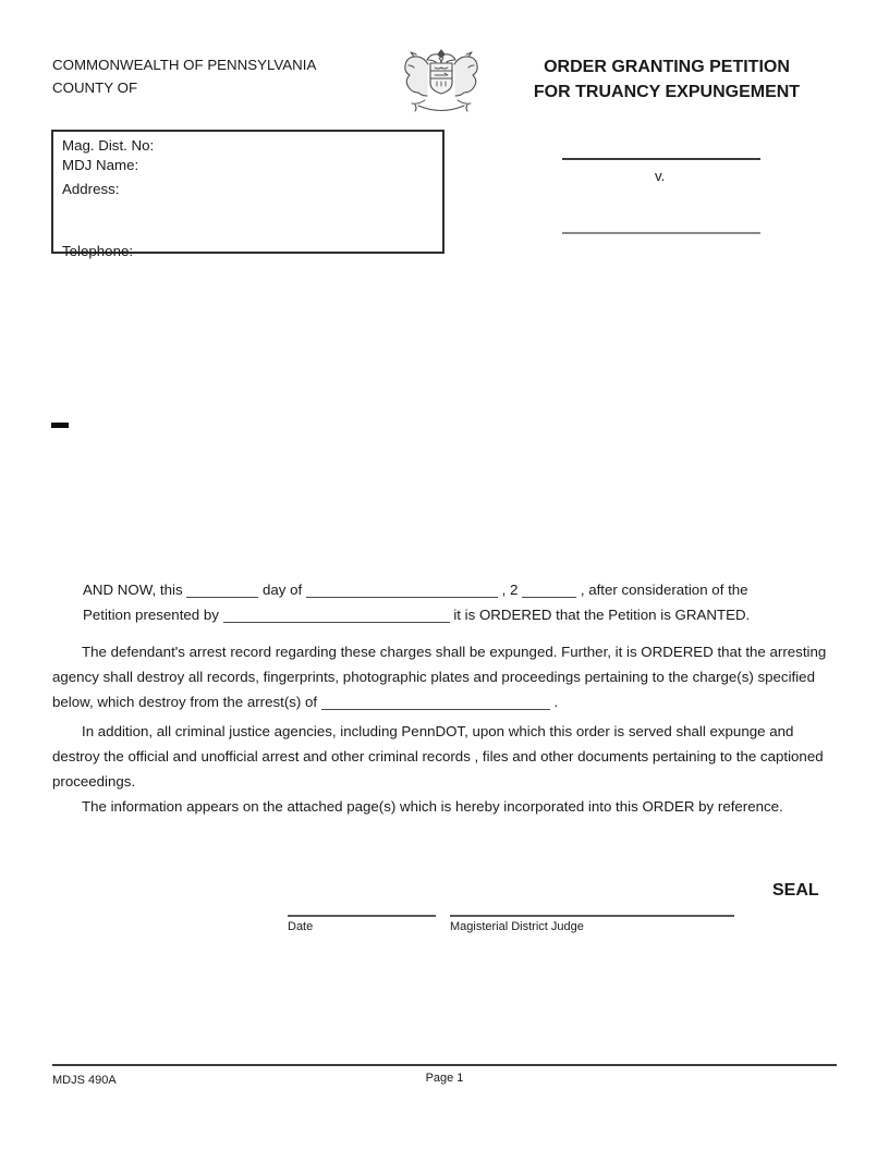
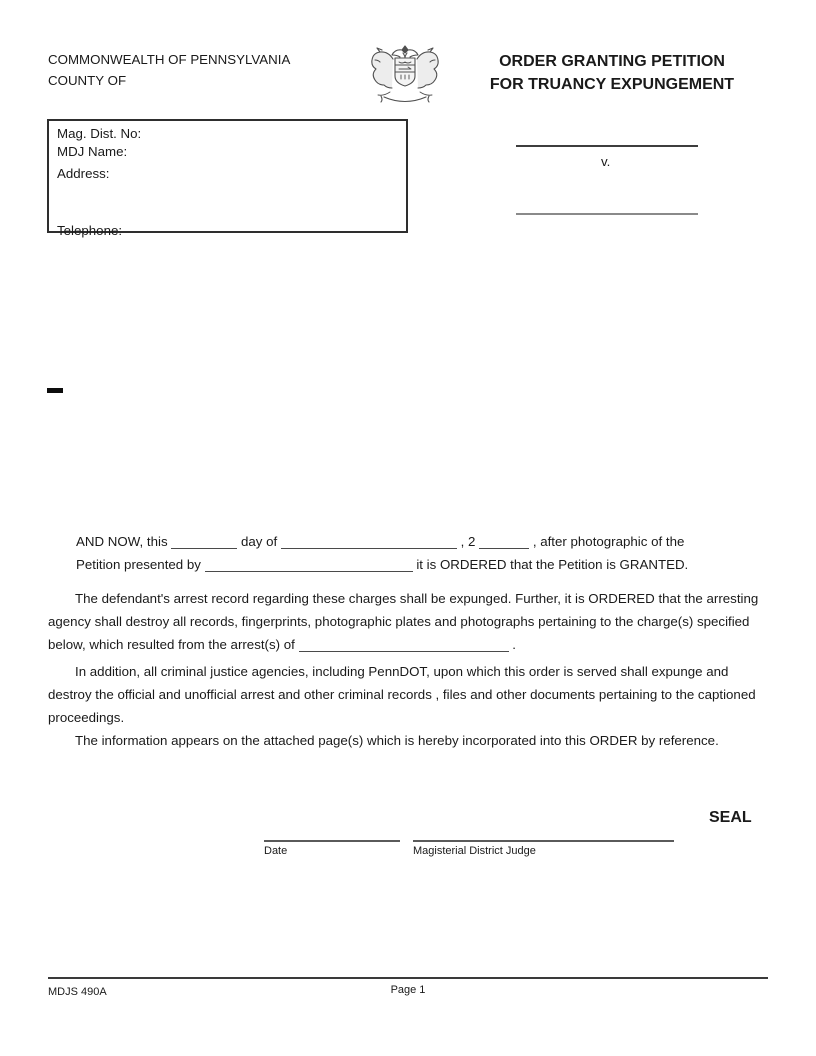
  COMMONWEALTH OF PENNSYLVANIA
  COUNTY OF
  ORDER GRANTING PETITION
  FOR TRUANCY EXPUNGEMENT
  Mag. Dist. No:
  MDJ Name:
  Address:
  Telephone:
  v.
- AND NOW, this day of , 2 , after consideration of the
+ AND NOW, this day of , 2 , after photographic of the
  Petition presented by it is ORDERED that the Petition is GRANTED.
  The defendant's arrest record regarding these charges shall be expunged. Further, it is ORDERED that the arresting
- agency shall destroy all records, fingerprints, photographic plates and proceedings pertaining to the charge(s) specified
+ agency shall destroy all records, fingerprints, photographic plates and photographs pertaining to the charge(s) specified
- below, which destroy from the arrest(s) of .
+ below, which resulted from the arrest(s) of .
  In addition, all criminal justice agencies, including PennDOT, upon which this order is served shall expunge and
  destroy the official and unofficial arrest and other criminal records , files and other documents pertaining to the captioned
  proceedings.
  The information appears on the attached page(s) which is hereby incorporated into this ORDER by reference.
  SEAL
  Date
  Magisterial District Judge
  MDJS 490A
  Page 1
